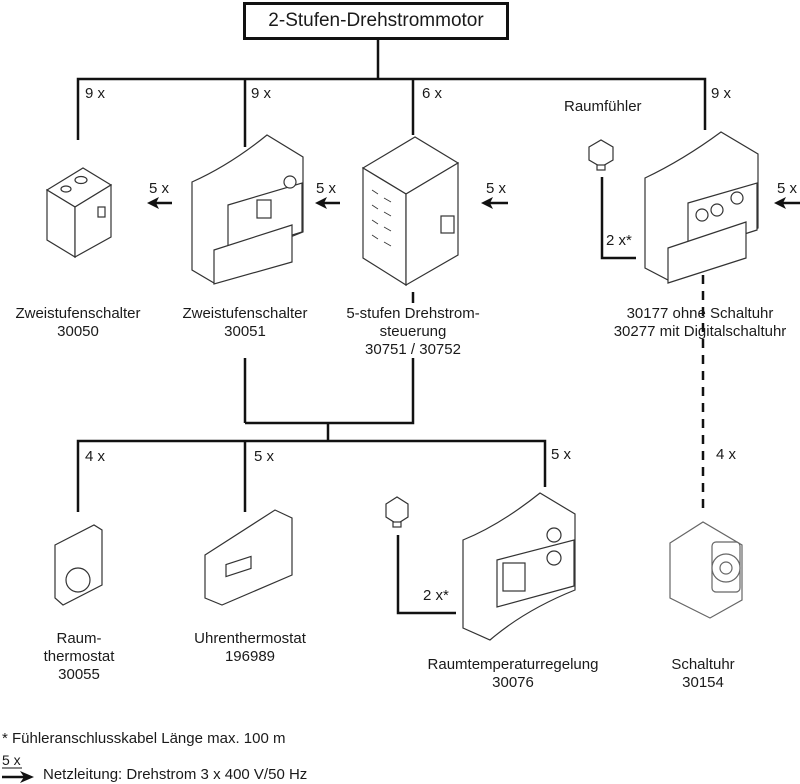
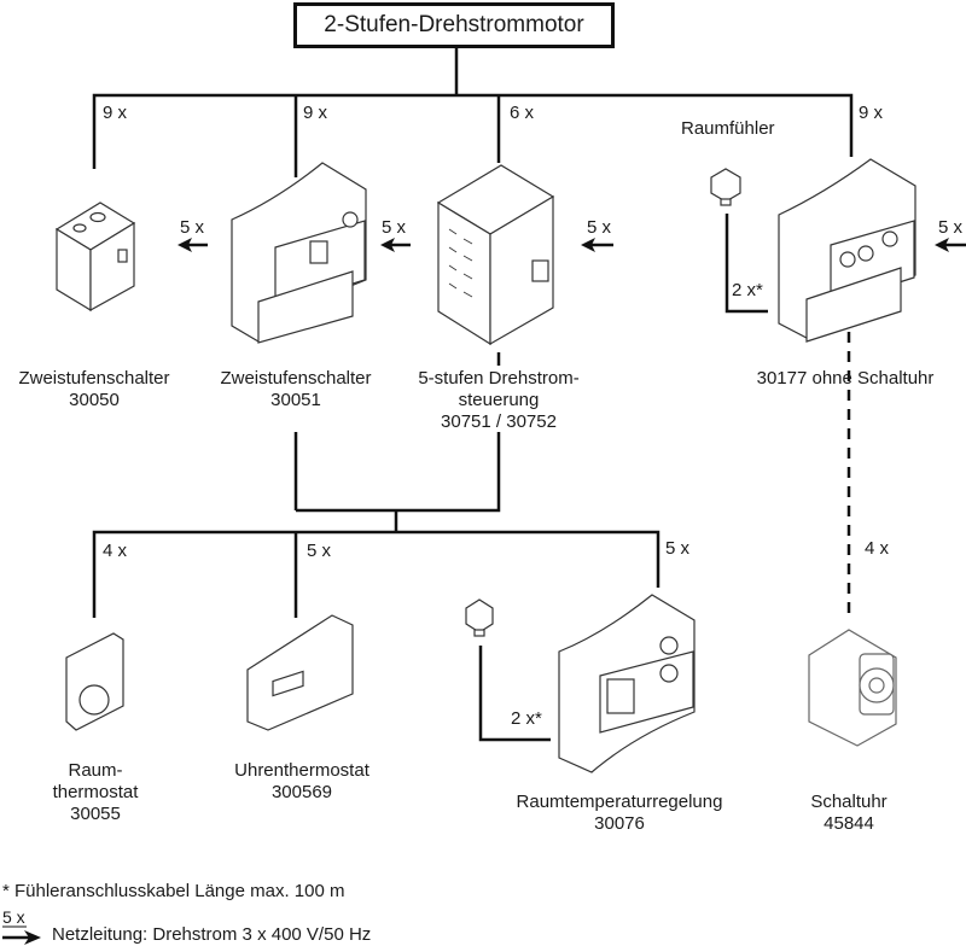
  2-Stufen-Drehstrommotor
  9 x
  9 x
  6 x
  9 x
  Raumfühler
  5 x
  5 x
  5 x
  5 x
  2 x*
  2 x*
  Zweistufenschalter
  30050
  Zweistufenschalter
  30051
  5-stufen Drehstrom-
  steuerung
  30751 / 30752
  30177 ohne Schaltuhr
- 30277 mit Digitalschaltuhr
  4 x
  5 x
  5 x
  4 x
  Raum-
  thermostat
  30055
  Uhrenthermostat
- 196989
+ 300569
  Raumtemperaturregelung
  30076
  Schaltuhr
- 30154
+ 45844
  * Fühleranschlusskabel Länge max. 100 m
  5 x
  Netzleitung: Drehstrom 3 x 400 V/50 Hz
